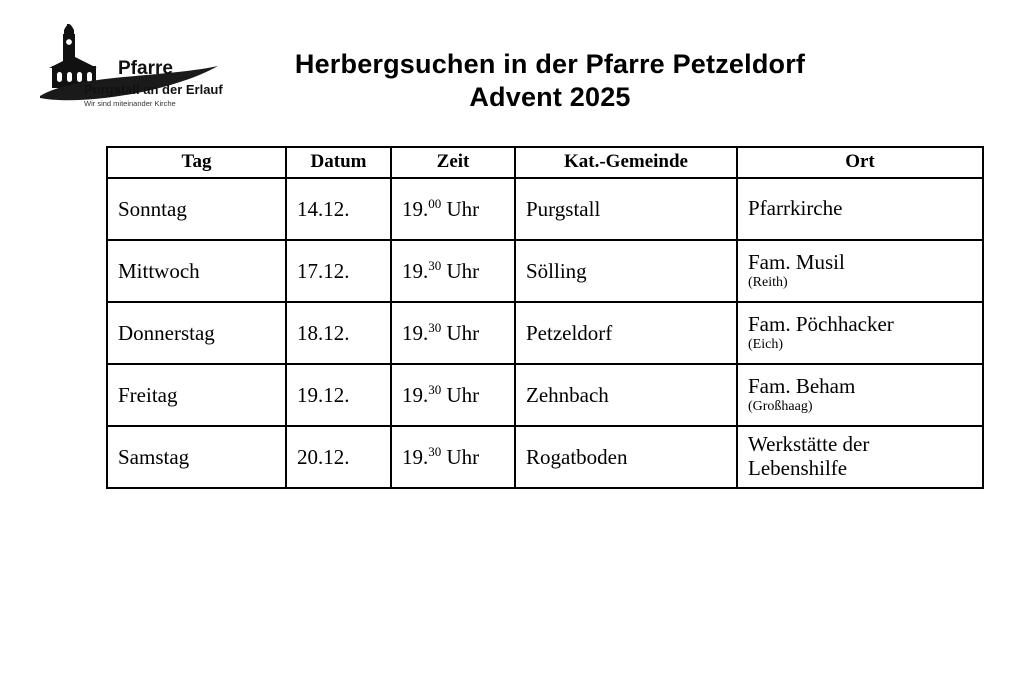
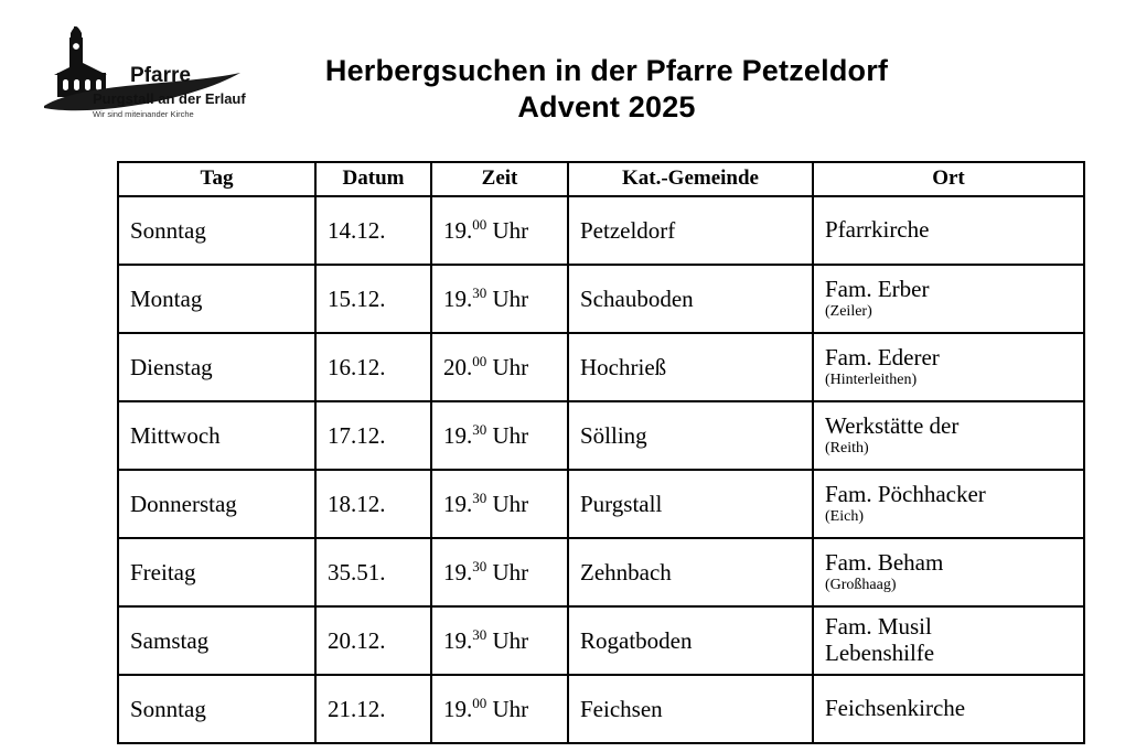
  Pfarre
  Purgstall an der Erlauf
  Wir sind miteinander Kirche
  Herbergsuchen in der Pfarre Petzeldorf
  Advent 2025
  Tag	Datum	Zeit	Kat.-Gemeinde	Ort
- Sonntag	14.12.	19.00 Uhr	Purgstall	Pfarrkirche
+ Sonntag	14.12.	19.00 Uhr	Petzeldorf	Pfarrkirche
+ Montag	15.12.	19.30 Uhr	Schauboden	Fam. Erber(Zeiler)
+ Dienstag	16.12.	20.00 Uhr	Hochrieß	Fam. Ederer(Hinterleithen)
- Mittwoch	17.12.	19.30 Uhr	Sölling	Fam. Musil(Reith)
+ Mittwoch	17.12.	19.30 Uhr	Sölling	Werkstätte der(Reith)
- Donnerstag	18.12.	19.30 Uhr	Petzeldorf	Fam. Pöchhacker(Eich)
+ Donnerstag	18.12.	19.30 Uhr	Purgstall	Fam. Pöchhacker(Eich)
- Freitag	19.12.	19.30 Uhr	Zehnbach	Fam. Beham(Großhaag)
+ Freitag	35.51.	19.30 Uhr	Zehnbach	Fam. Beham(Großhaag)
- Samstag	20.12.	19.30 Uhr	Rogatboden	Werkstätte derLebenshilfe
+ Samstag	20.12.	19.30 Uhr	Rogatboden	Fam. MusilLebenshilfe
+ Sonntag	21.12.	19.00 Uhr	Feichsen	Feichsenkirche
